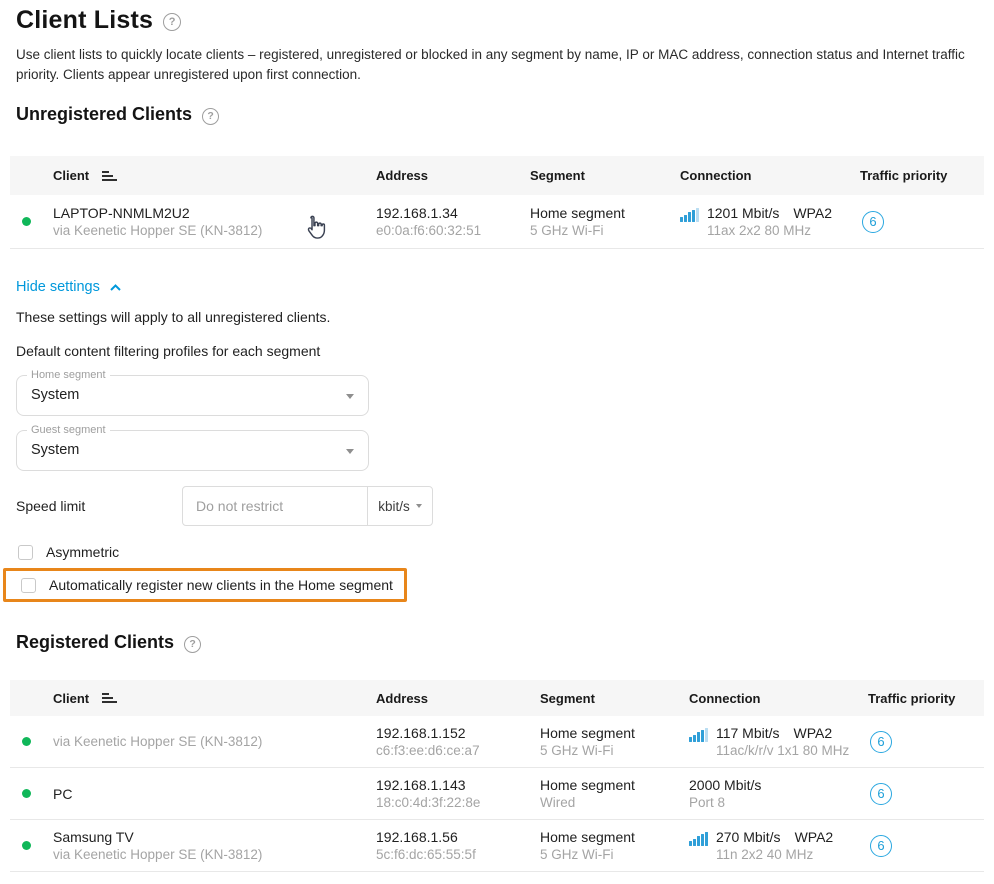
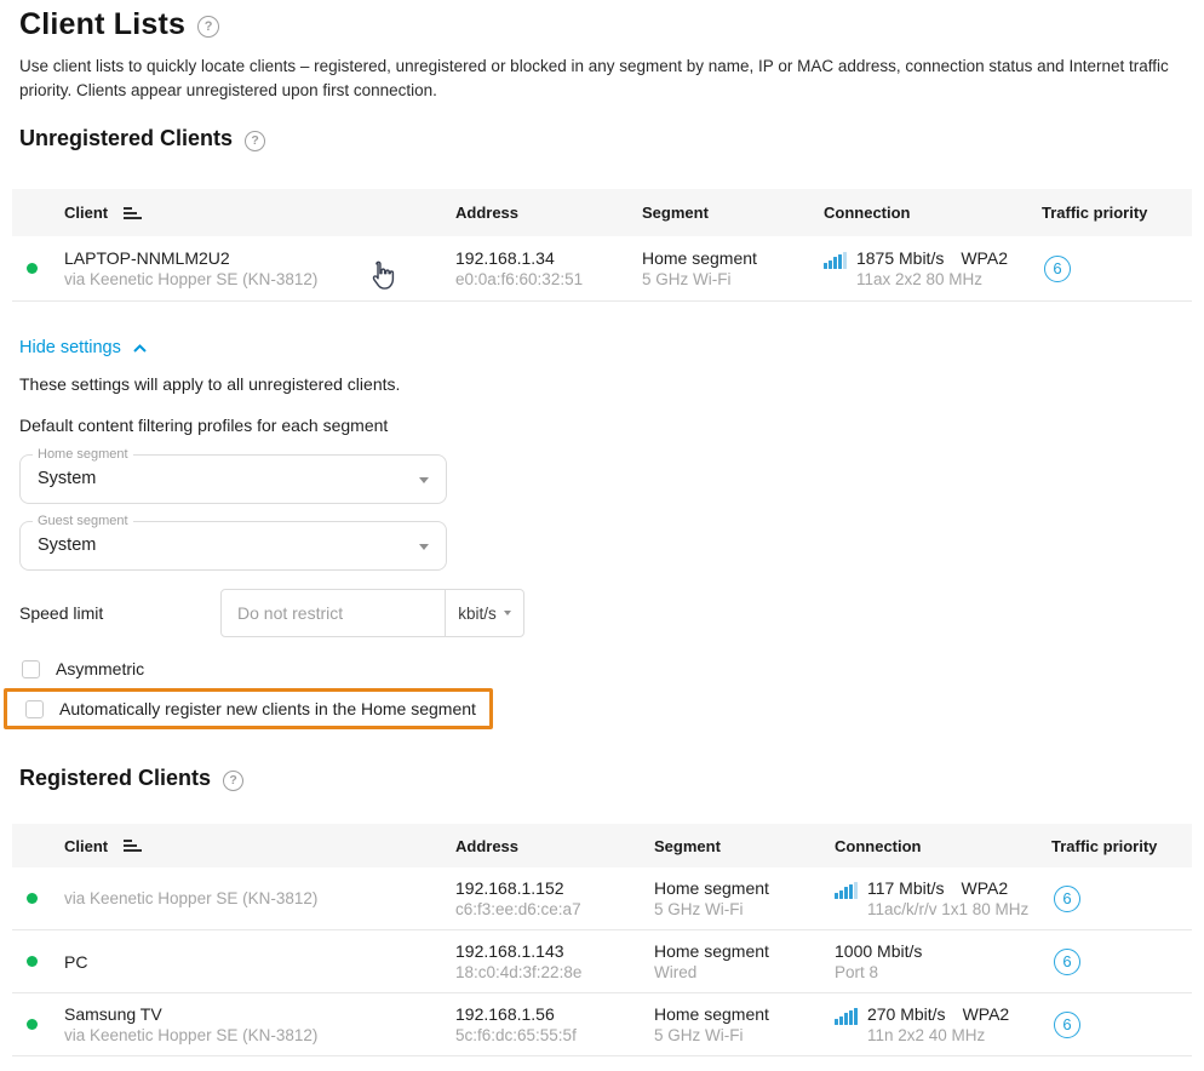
  Client Lists
  ?
  Use client lists to quickly locate clients – registered, unregistered or blocked in any segment by name, IP or MAC address, connection status and Internet traffic priority. Clients appear unregistered upon first connection.
  Unregistered Clients
  ?
  Client
  Address
  Segment
  Connection
  Traffic priority
  LAPTOP-NNMLM2U2
  via Keenetic Hopper SE (KN-3812)
  192.168.1.34
  e0:0a:f6:60:32:51
  Home segment
  5 GHz Wi-Fi
- 1201 Mbit/s WPA2
+ 1875 Mbit/s WPA2
  11ax 2x2 80 MHz
  6
  Hide settings
  These settings will apply to all unregistered clients.
  Default content filtering profiles for each segment
  Home segment
  System
  Guest segment
  System
  Speed limit
  Do not restrict
  kbit/s
  Asymmetric
  Automatically register new clients in the Home segment
  Registered Clients
  ?
  Client
  Address
  Segment
  Connection
  Traffic priority
  via Keenetic Hopper SE (KN-3812)
  192.168.1.152
  c6:f3:ee:d6:ce:a7
  Home segment
  5 GHz Wi-Fi
  117 Mbit/s WPA2
  11ac/k/r/v 1x1 80 MHz
  6
  PC
  192.168.1.143
  18:c0:4d:3f:22:8e
  Home segment
  Wired
- 2000 Mbit/s
+ 1000 Mbit/s
  Port 8
  6
  Samsung TV
  via Keenetic Hopper SE (KN-3812)
  192.168.1.56
  5c:f6:dc:65:55:5f
  Home segment
  5 GHz Wi-Fi
  270 Mbit/s WPA2
  11n 2x2 40 MHz
  6
